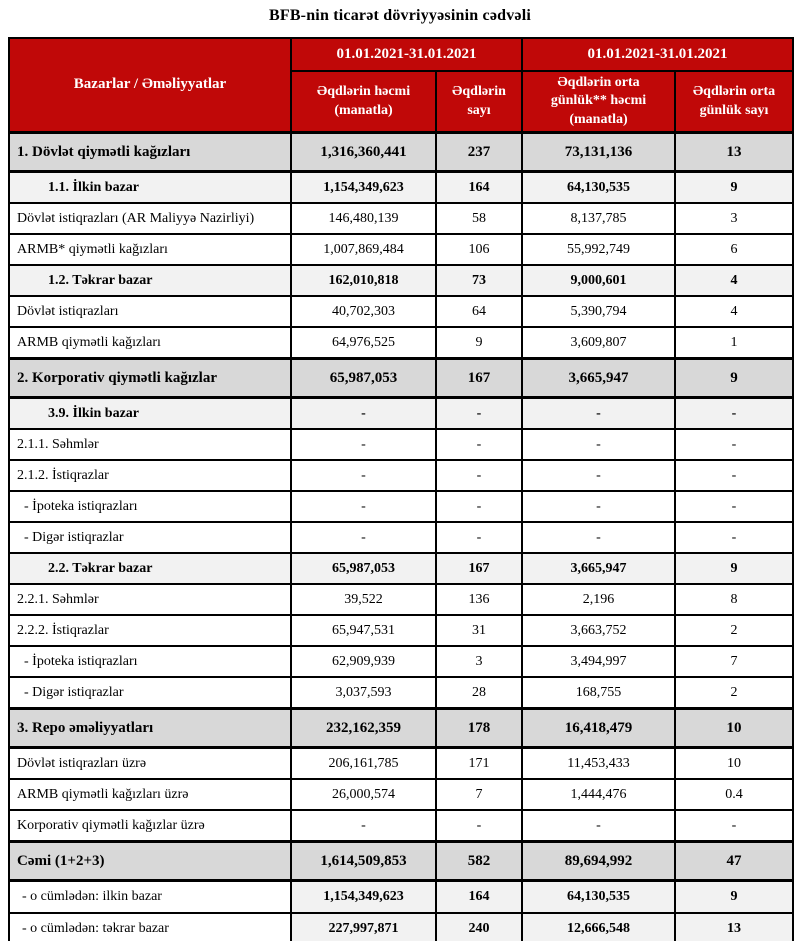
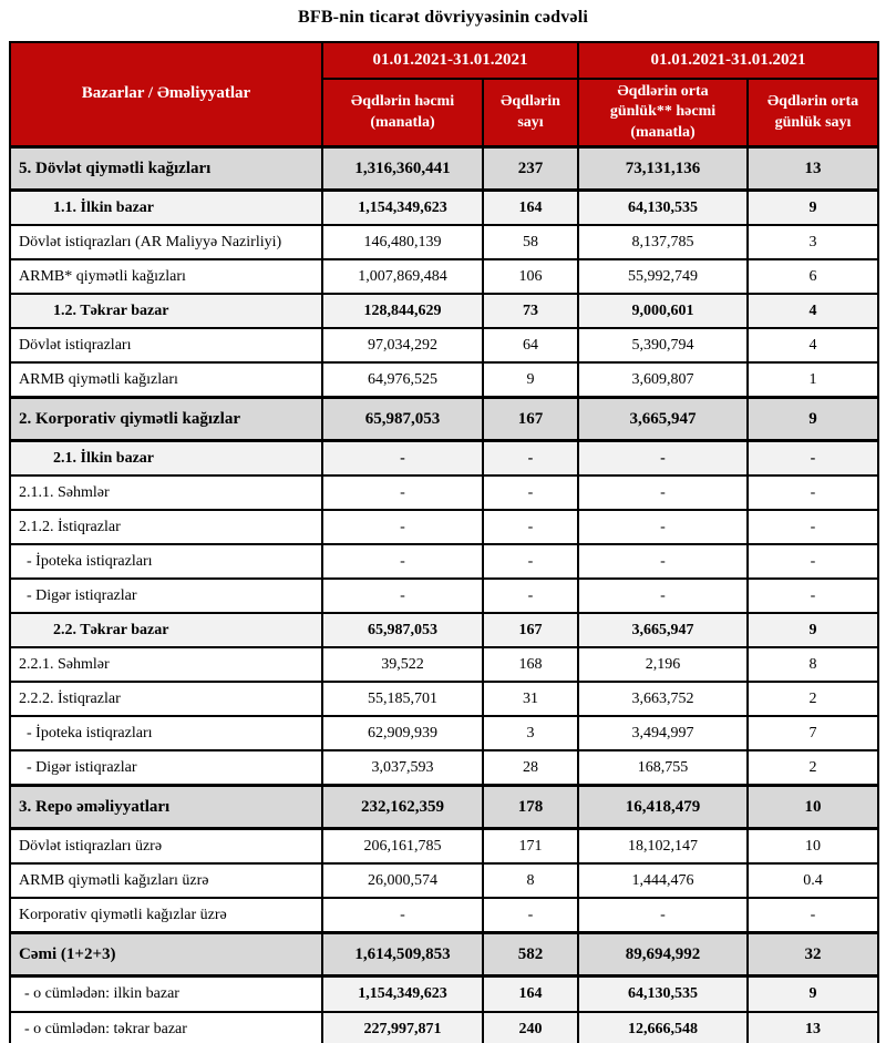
  BFB-nin ticarət dövriyyəsinin cədvəli
  Bazarlar / Əməliyyatlar	01.01.2021-31.01.2021	01.01.2021-31.01.2021
  Əqdlərin həcmi (manatla)	Əqdlərin sayı	Əqdlərin orta günlük** həcmi (manatla)	Əqdlərin orta günlük sayı
- 1. Dövlət qiymətli kağızları	1,316,360,441	237	73,131,136	13
+ 5. Dövlət qiymətli kağızları	1,316,360,441	237	73,131,136	13
  1.1. İlkin bazar	1,154,349,623	164	64,130,535	9
  Dövlət istiqrazları (AR Maliyyə Nazirliyi)	146,480,139	58	8,137,785	3
  ARMB* qiymətli kağızları	1,007,869,484	106	55,992,749	6
- 1.2. Təkrar bazar	162,010,818	73	9,000,601	4
+ 1.2. Təkrar bazar	128,844,629	73	9,000,601	4
- Dövlət istiqrazları	40,702,303	64	5,390,794	4
+ Dövlət istiqrazları	97,034,292	64	5,390,794	4
  ARMB qiymətli kağızları	64,976,525	9	3,609,807	1
  2. Korporativ qiymətli kağızlar	65,987,053	167	3,665,947	9
- 3.9. İlkin bazar	-	-	-	-
+ 2.1. İlkin bazar	-	-	-	-
  2.1.1. Səhmlər	-	-	-	-
  2.1.2. İstiqrazlar	-	-	-	-
  - İpoteka istiqrazları	-	-	-	-
  - Digər istiqrazlar	-	-	-	-
  2.2. Təkrar bazar	65,987,053	167	3,665,947	9
- 2.2.1. Səhmlər	39,522	136	2,196	8
+ 2.2.1. Səhmlər	39,522	168	2,196	8
- 2.2.2. İstiqrazlar	65,947,531	31	3,663,752	2
+ 2.2.2. İstiqrazlar	55,185,701	31	3,663,752	2
  - İpoteka istiqrazları	62,909,939	3	3,494,997	7
  - Digər istiqrazlar	3,037,593	28	168,755	2
  3. Repo əməliyyatları	232,162,359	178	16,418,479	10
- Dövlət istiqrazları üzrə	206,161,785	171	11,453,433	10
+ Dövlət istiqrazları üzrə	206,161,785	171	18,102,147	10
- ARMB qiymətli kağızları üzrə	26,000,574	7	1,444,476	0.4
+ ARMB qiymətli kağızları üzrə	26,000,574	8	1,444,476	0.4
  Korporativ qiymətli kağızlar üzrə	-	-	-	-
- Cəmi (1+2+3)	1,614,509,853	582	89,694,992	47
+ Cəmi (1+2+3)	1,614,509,853	582	89,694,992	32
  - o cümlədən: ilkin bazar	1,154,349,623	164	64,130,535	9
  - o cümlədən: təkrar bazar	227,997,871	240	12,666,548	13
